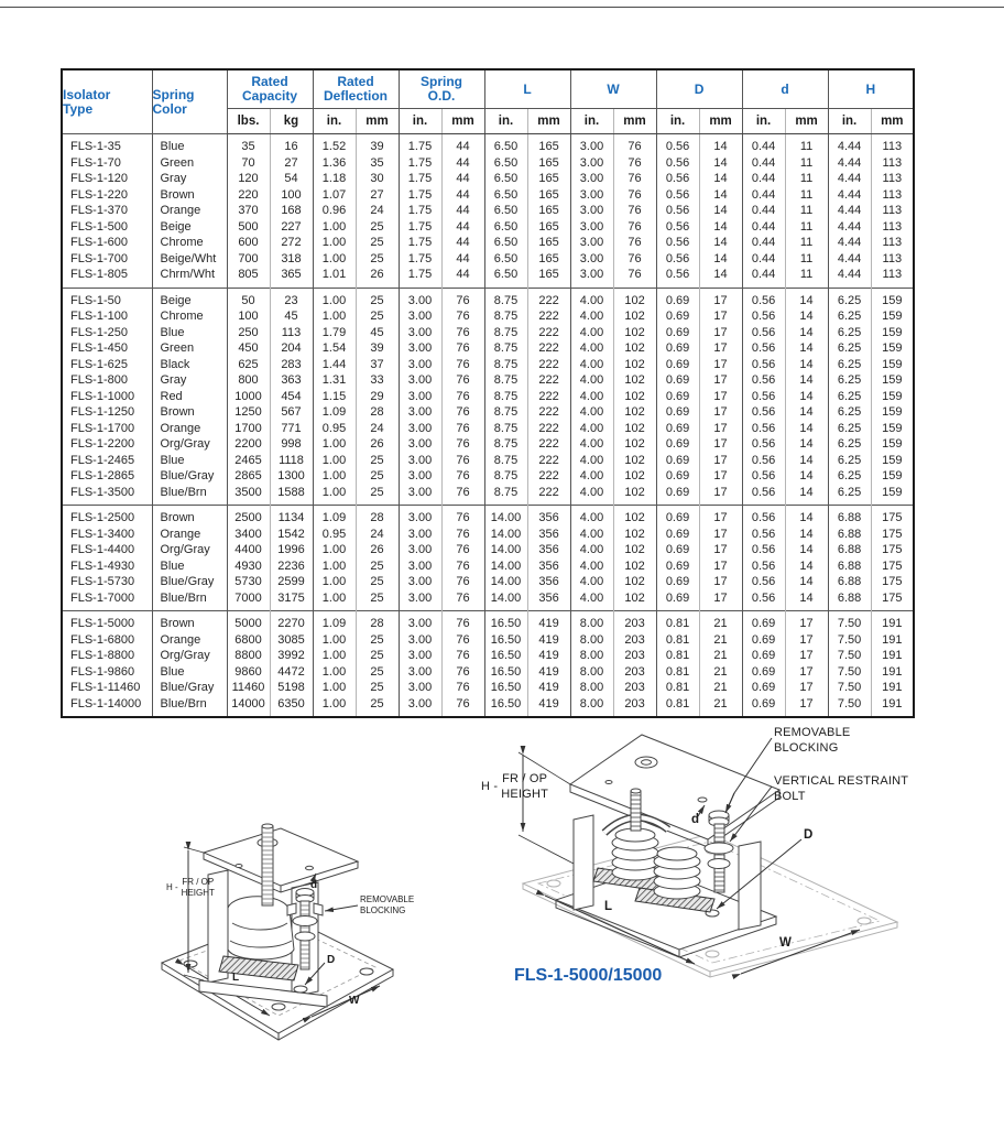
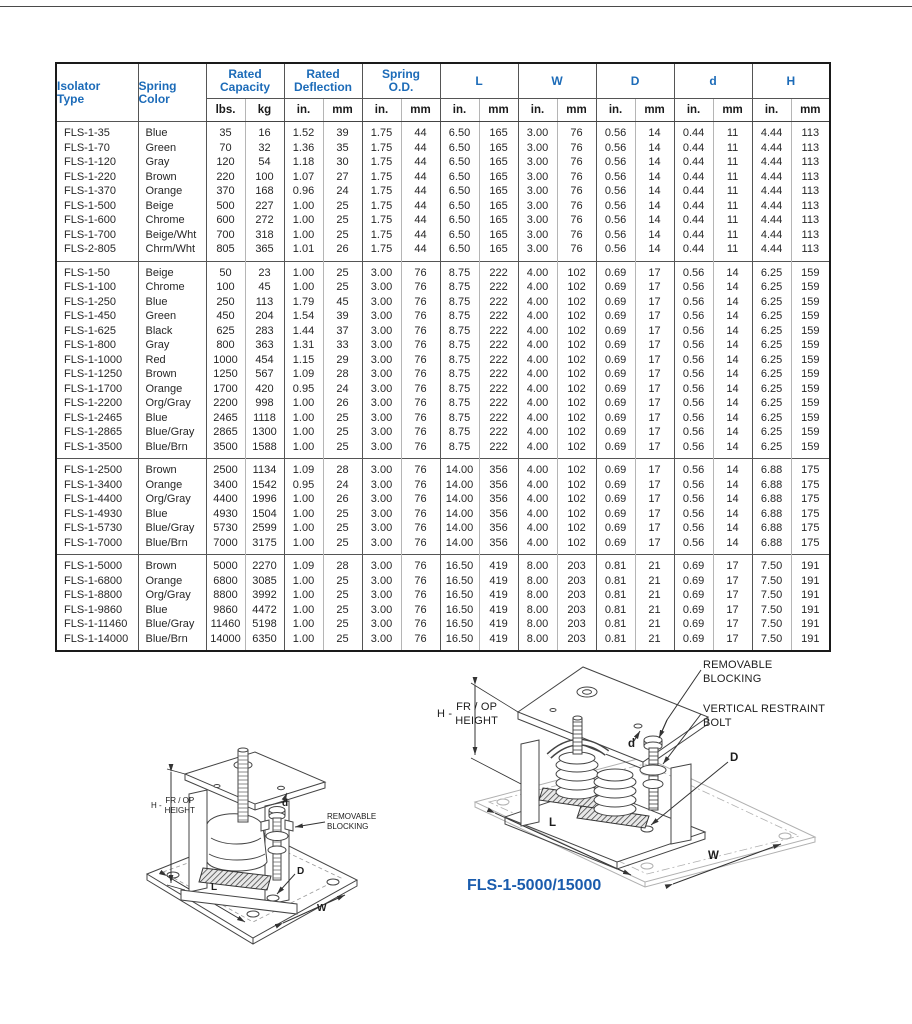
  IsolatorType	SpringColor	RatedCapacity	RatedDeflection	SpringO.D.	L	W	D	d	H
  lbs.	kg	in.	mm	in.	mm	in.	mm	in.	mm	in.	mm	in.	mm	in.	mm
  FLS-1-35	Blue	35	16	1.52	39	1.75	44	6.50	165	3.00	76	0.56	14	0.44	11	4.44	113
- FLS-1-70	Green	70	27	1.36	35	1.75	44	6.50	165	3.00	76	0.56	14	0.44	11	4.44	113
+ FLS-1-70	Green	70	32	1.36	35	1.75	44	6.50	165	3.00	76	0.56	14	0.44	11	4.44	113
  FLS-1-120	Gray	120	54	1.18	30	1.75	44	6.50	165	3.00	76	0.56	14	0.44	11	4.44	113
  FLS-1-220	Brown	220	100	1.07	27	1.75	44	6.50	165	3.00	76	0.56	14	0.44	11	4.44	113
  FLS-1-370	Orange	370	168	0.96	24	1.75	44	6.50	165	3.00	76	0.56	14	0.44	11	4.44	113
  FLS-1-500	Beige	500	227	1.00	25	1.75	44	6.50	165	3.00	76	0.56	14	0.44	11	4.44	113
  FLS-1-600	Chrome	600	272	1.00	25	1.75	44	6.50	165	3.00	76	0.56	14	0.44	11	4.44	113
  FLS-1-700	Beige/Wht	700	318	1.00	25	1.75	44	6.50	165	3.00	76	0.56	14	0.44	11	4.44	113
- FLS-1-805	Chrm/Wht	805	365	1.01	26	1.75	44	6.50	165	3.00	76	0.56	14	0.44	11	4.44	113
+ FLS-2-805	Chrm/Wht	805	365	1.01	26	1.75	44	6.50	165	3.00	76	0.56	14	0.44	11	4.44	113
  FLS-1-50	Beige	50	23	1.00	25	3.00	76	8.75	222	4.00	102	0.69	17	0.56	14	6.25	159
  FLS-1-100	Chrome	100	45	1.00	25	3.00	76	8.75	222	4.00	102	0.69	17	0.56	14	6.25	159
  FLS-1-250	Blue	250	113	1.79	45	3.00	76	8.75	222	4.00	102	0.69	17	0.56	14	6.25	159
  FLS-1-450	Green	450	204	1.54	39	3.00	76	8.75	222	4.00	102	0.69	17	0.56	14	6.25	159
  FLS-1-625	Black	625	283	1.44	37	3.00	76	8.75	222	4.00	102	0.69	17	0.56	14	6.25	159
  FLS-1-800	Gray	800	363	1.31	33	3.00	76	8.75	222	4.00	102	0.69	17	0.56	14	6.25	159
  FLS-1-1000	Red	1000	454	1.15	29	3.00	76	8.75	222	4.00	102	0.69	17	0.56	14	6.25	159
  FLS-1-1250	Brown	1250	567	1.09	28	3.00	76	8.75	222	4.00	102	0.69	17	0.56	14	6.25	159
- FLS-1-1700	Orange	1700	771	0.95	24	3.00	76	8.75	222	4.00	102	0.69	17	0.56	14	6.25	159
+ FLS-1-1700	Orange	1700	420	0.95	24	3.00	76	8.75	222	4.00	102	0.69	17	0.56	14	6.25	159
  FLS-1-2200	Org/Gray	2200	998	1.00	26	3.00	76	8.75	222	4.00	102	0.69	17	0.56	14	6.25	159
  FLS-1-2465	Blue	2465	1118	1.00	25	3.00	76	8.75	222	4.00	102	0.69	17	0.56	14	6.25	159
  FLS-1-2865	Blue/Gray	2865	1300	1.00	25	3.00	76	8.75	222	4.00	102	0.69	17	0.56	14	6.25	159
  FLS-1-3500	Blue/Brn	3500	1588	1.00	25	3.00	76	8.75	222	4.00	102	0.69	17	0.56	14	6.25	159
  FLS-1-2500	Brown	2500	1134	1.09	28	3.00	76	14.00	356	4.00	102	0.69	17	0.56	14	6.88	175
  FLS-1-3400	Orange	3400	1542	0.95	24	3.00	76	14.00	356	4.00	102	0.69	17	0.56	14	6.88	175
  FLS-1-4400	Org/Gray	4400	1996	1.00	26	3.00	76	14.00	356	4.00	102	0.69	17	0.56	14	6.88	175
- FLS-1-4930	Blue	4930	2236	1.00	25	3.00	76	14.00	356	4.00	102	0.69	17	0.56	14	6.88	175
+ FLS-1-4930	Blue	4930	1504	1.00	25	3.00	76	14.00	356	4.00	102	0.69	17	0.56	14	6.88	175
  FLS-1-5730	Blue/Gray	5730	2599	1.00	25	3.00	76	14.00	356	4.00	102	0.69	17	0.56	14	6.88	175
  FLS-1-7000	Blue/Brn	7000	3175	1.00	25	3.00	76	14.00	356	4.00	102	0.69	17	0.56	14	6.88	175
  FLS-1-5000	Brown	5000	2270	1.09	28	3.00	76	16.50	419	8.00	203	0.81	21	0.69	17	7.50	191
  FLS-1-6800	Orange	6800	3085	1.00	25	3.00	76	16.50	419	8.00	203	0.81	21	0.69	17	7.50	191
  FLS-1-8800	Org/Gray	8800	3992	1.00	25	3.00	76	16.50	419	8.00	203	0.81	21	0.69	17	7.50	191
  FLS-1-9860	Blue	9860	4472	1.00	25	3.00	76	16.50	419	8.00	203	0.81	21	0.69	17	7.50	191
  FLS-1-11460	Blue/Gray	11460	5198	1.00	25	3.00	76	16.50	419	8.00	203	0.81	21	0.69	17	7.50	191
  FLS-1-14000	Blue/Brn	14000	6350	1.00	25	3.00	76	16.50	419	8.00	203	0.81	21	0.69	17	7.50	191
  H -
  FR / OP
  HEIGHT
  d
  REMOVABLE
  BLOCKING
  D
  L
  W
  H -
  FR / OP
  HEIGHT
  REMOVABLE
  BLOCKING
  VERTICAL RESTRAINT
  BOLT
  d
  D
  L
  W
  FLS-1-5000/15000
